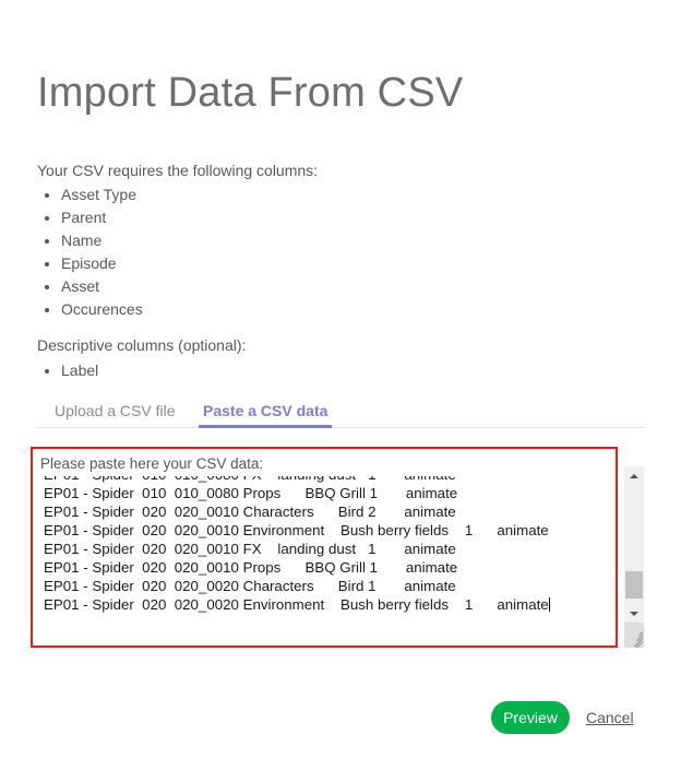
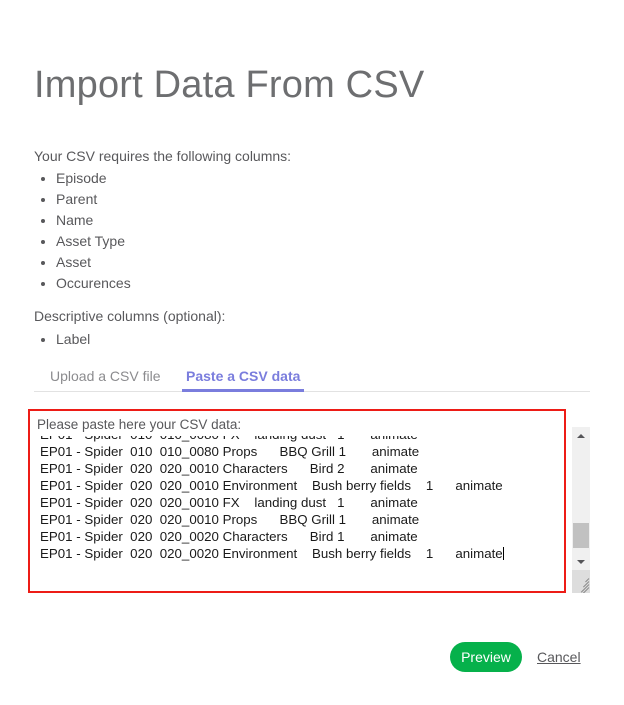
  Import Data From CSV
  Your CSV requires the following columns:
- Asset Type
+ Episode
  Parent
  Name
- Episode
+ Asset Type
  Asset
  Occurences
  Descriptive columns (optional):
  Label
  Upload a CSV file
  Paste a CSV data
  Please paste here your CSV data:
  EP01 - Spider 010 010_0080 Props BBQ Grill 1 animate
  EP01 - Spider 020 020_0010 Characters Bird 2 animate
  EP01 - Spider 020 020_0010 Environment Bush berry fields 1 animate
  EP01 - Spider 020 020_0010 FX landing dust 1 animate
  EP01 - Spider 020 020_0010 Props BBQ Grill 1 animate
  EP01 - Spider 020 020_0020 Characters Bird 1 animate
  EP01 - Spider 020 020_0020 Environment Bush berry fields 1 animate
  Preview
  Cancel
